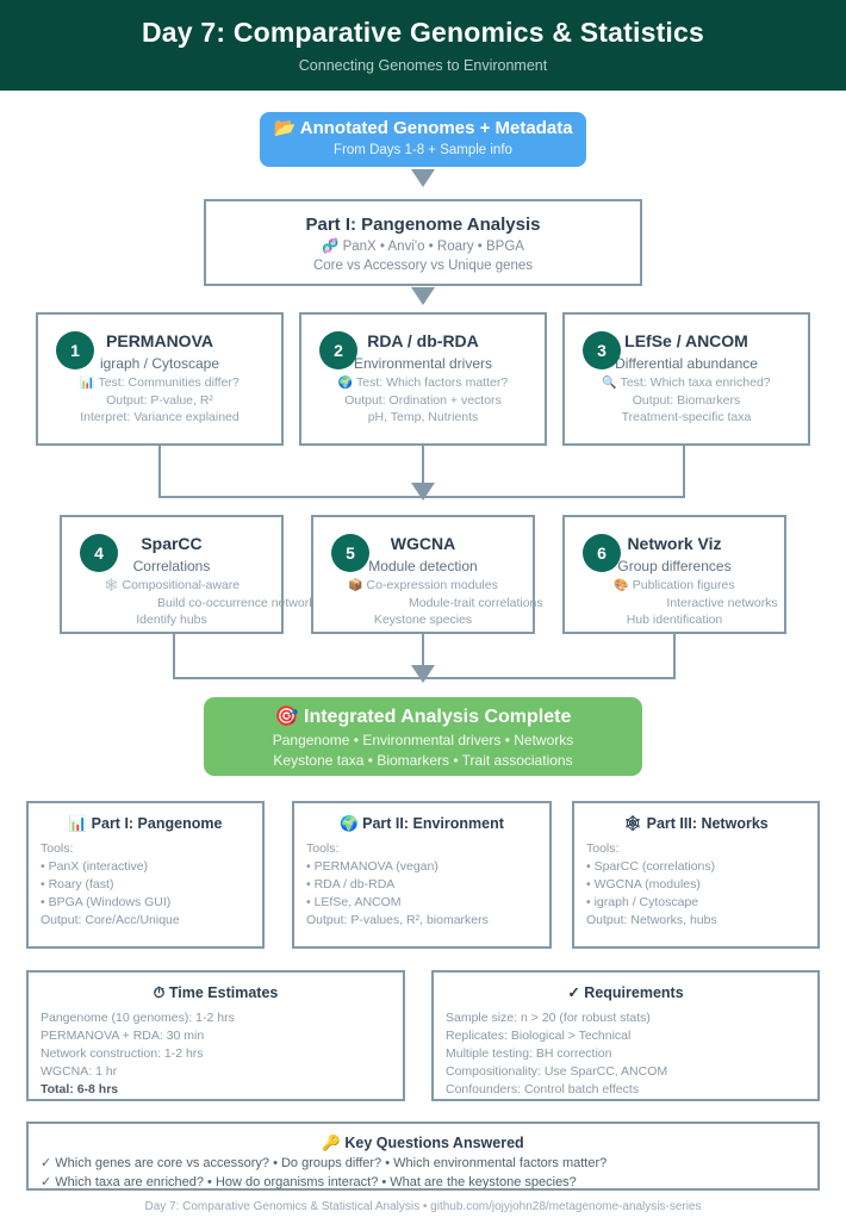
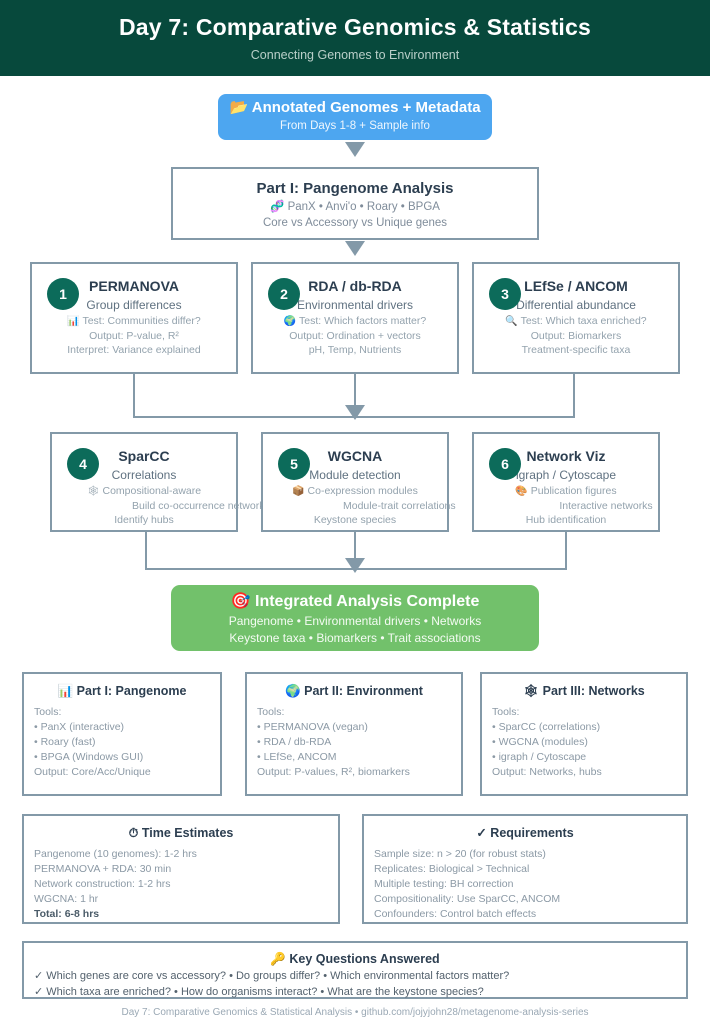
  Day 7: Comparative Genomics & Statistics
  Connecting Genomes to Environment
  📂 Annotated Genomes + Metadata
  From Days 1-8 + Sample info
  Part I: Pangenome Analysis
  🧬 PanX • Anvi'o • Roary • BPGA
  Core vs Accessory vs Unique genes
  1
  PERMANOVA
- igraph / Cytoscape
+ Group differences
  📊 Test: Communities differ?
  Output: P-value, R²
  Interpret: Variance explained
  2
  RDA / db-RDA
  Environmental drivers
  🌍 Test: Which factors matter?
  Output: Ordination + vectors
  pH, Temp, Nutrients
  3
  LEfSe / ANCOM
  Differential abundance
  🔍 Test: Which taxa enriched?
  Output: Biomarkers
  Treatment-specific taxa
  4
  SparCC
  Correlations
  🕸 Compositional-aware
  Build co-occurrence networ
  Identify hubs
  5
  WGCNA
  Module detection
  📦 Co-expression modules
  Module-trait correlations
  Keystone species
  6
  Network Viz
- Group differences
+ igraph / Cytoscape
  🎨 Publication figures
  Interactive networks
  Hub identification
  🎯 Integrated Analysis Complete
  Pangenome • Environmental drivers • Networks
  Keystone taxa • Biomarkers • Trait associations
  📊 Part I: Pangenome
  Tools:
  • PanX (interactive)
  • Roary (fast)
  • BPGA (Windows GUI)
  Output: Core/Acc/Unique
  🌍 Part II: Environment
  Tools:
  • PERMANOVA (vegan)
  • RDA / db-RDA
  • LEfSe, ANCOM
  Output: P-values, R², biomarkers
  🕸 Part III: Networks
  Tools:
  • SparCC (correlations)
  • WGCNA (modules)
  • igraph / Cytoscape
  Output: Networks, hubs
  ⏱ Time Estimates
  Pangenome (10 genomes): 1-2 hrs
  PERMANOVA + RDA: 30 min
  Network construction: 1-2 hrs
  WGCNA: 1 hr
  Total: 6-8 hrs
  ✓ Requirements
  Sample size: n > 20 (for robust stats)
  Replicates: Biological > Technical
  Multiple testing: BH correction
  Compositionality: Use SparCC, ANCOM
  Confounders: Control batch effects
  🔑 Key Questions Answered
  ✓ Which genes are core vs accessory? • Do groups differ? • Which environmental factors matter?
  ✓ Which taxa are enriched? • How do organisms interact? • What are the keystone species?
  Day 7: Comparative Genomics & Statistical Analysis • github.com/jojyjohn28/metagenome-analysis-series
